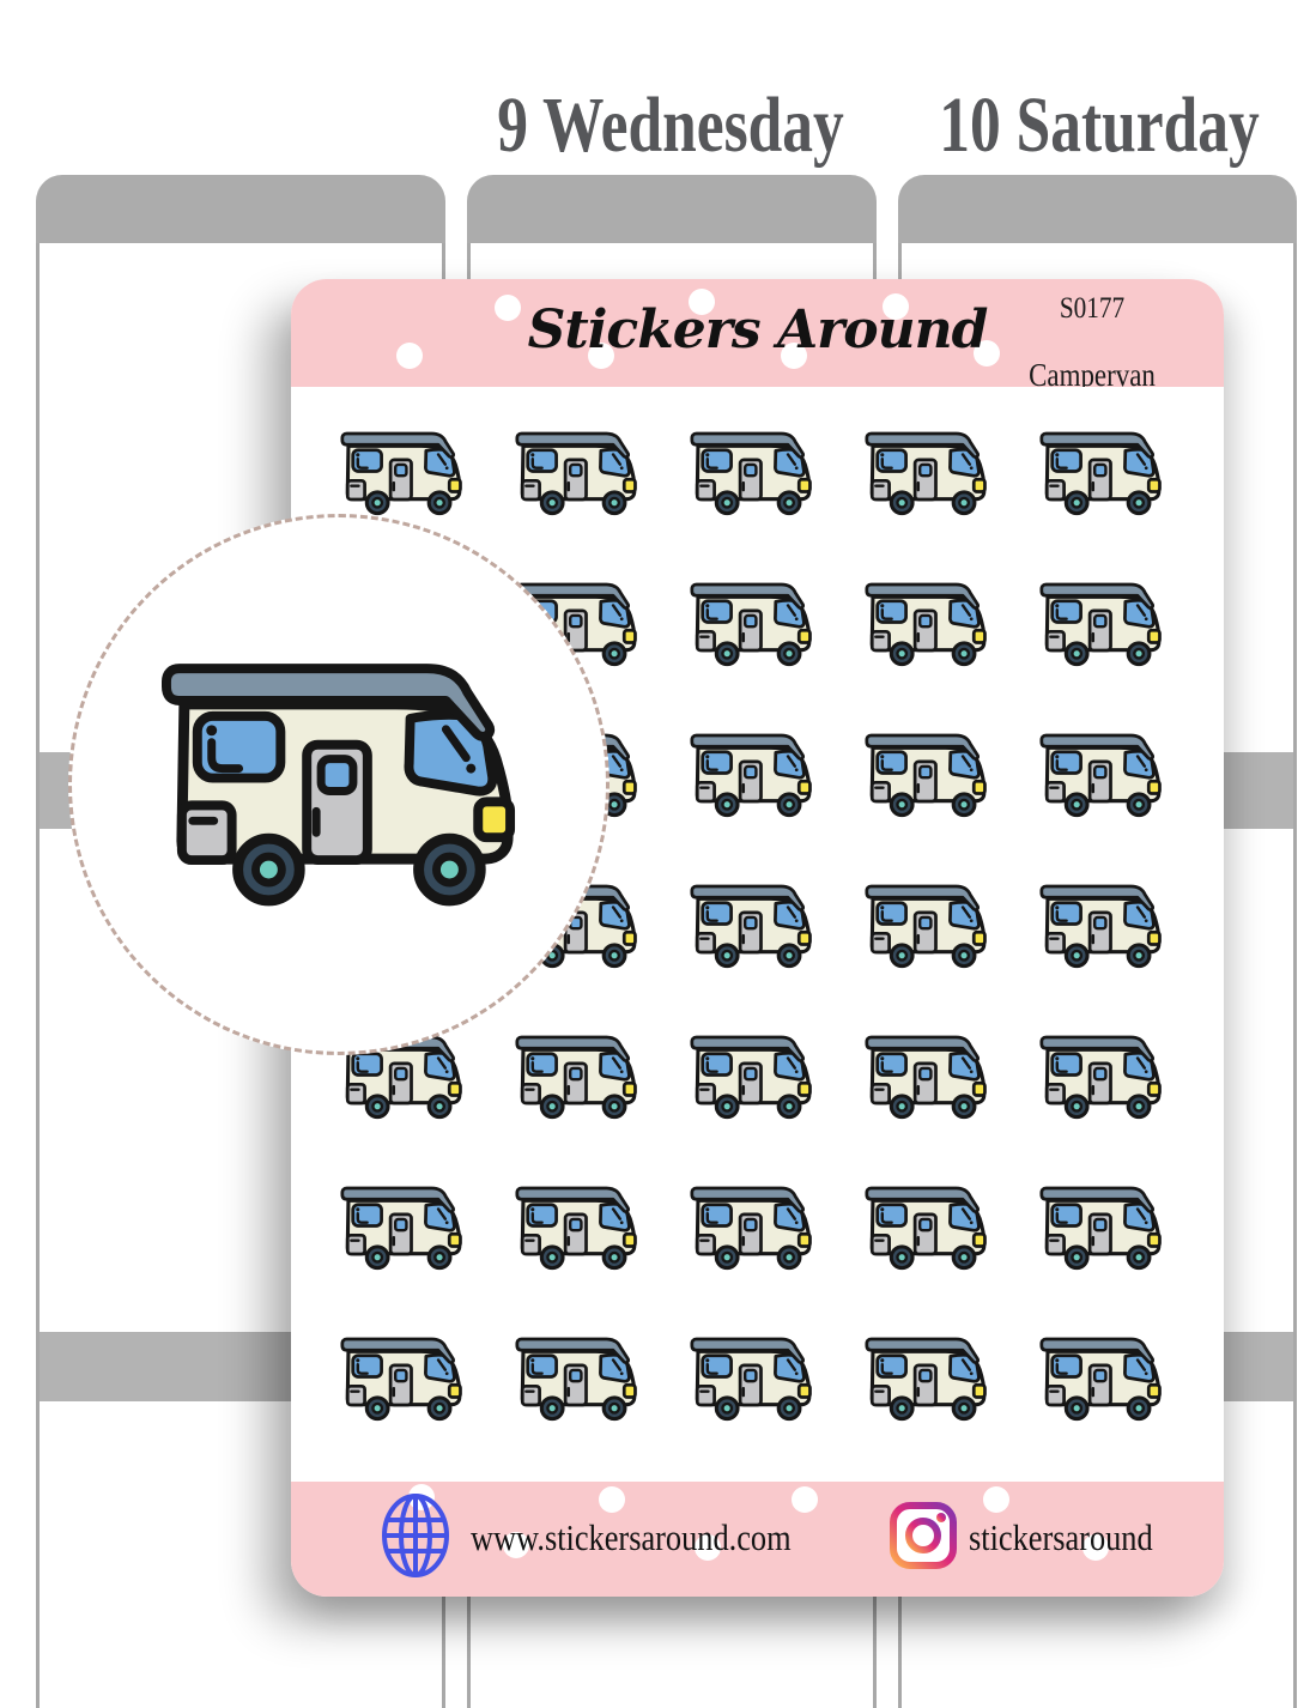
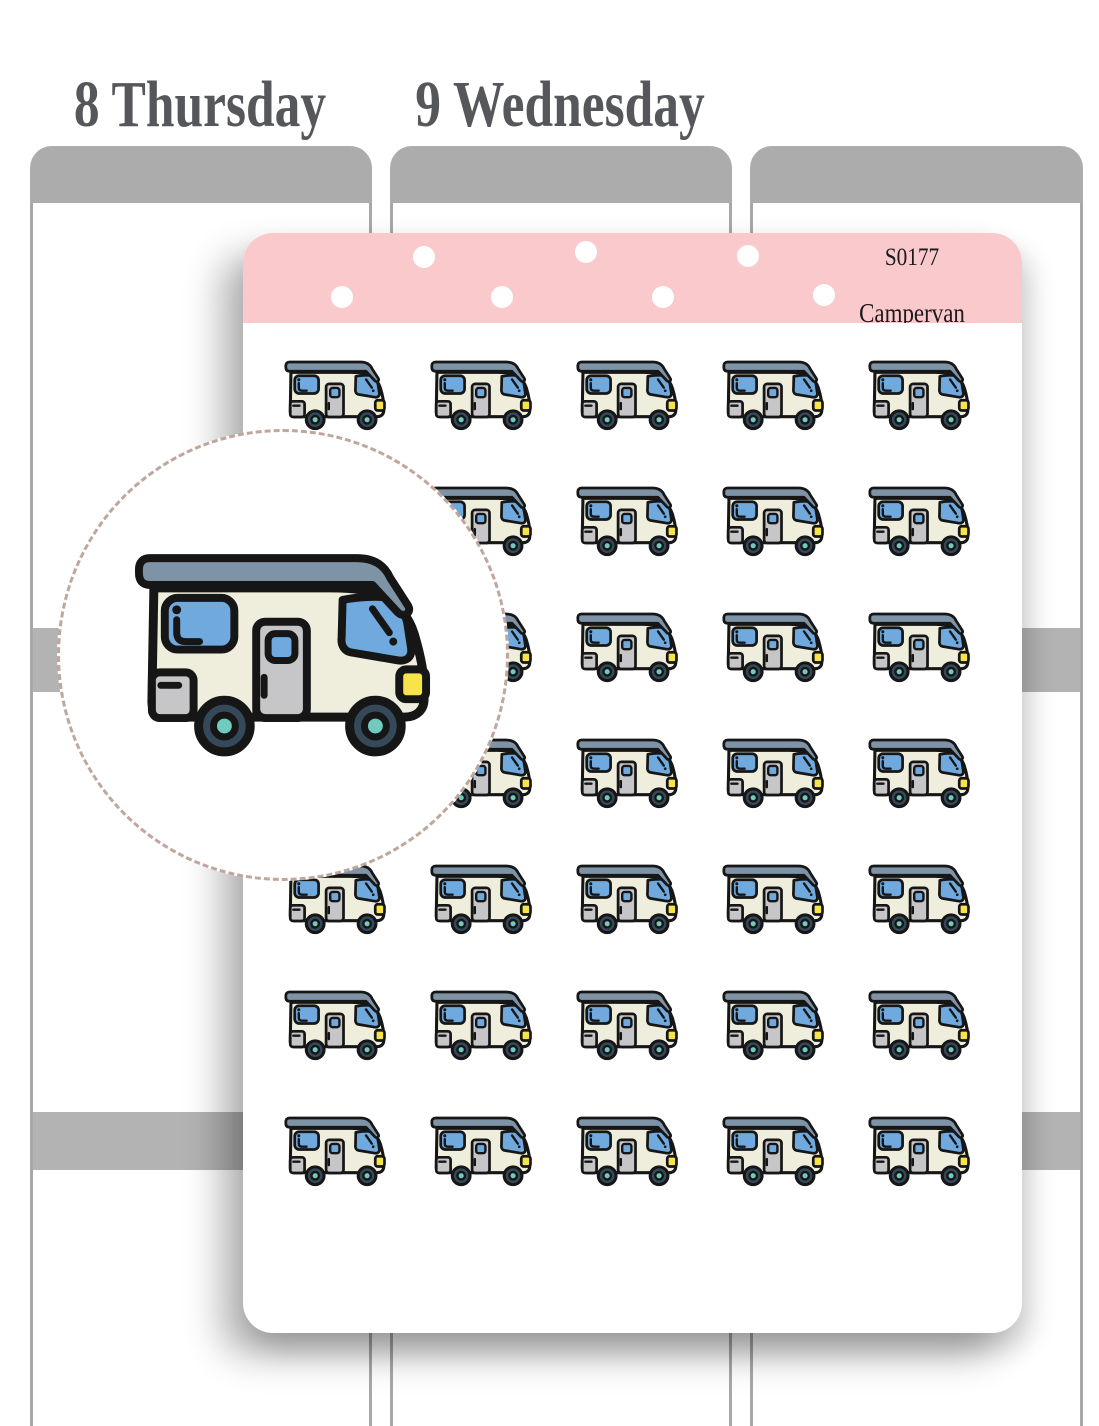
+ 8 Thursday
  9 Wednesday
- 10 Saturday
- Stickers Around
  S0177
  Campervan
- www.stickersaround.com
- stickersaround
